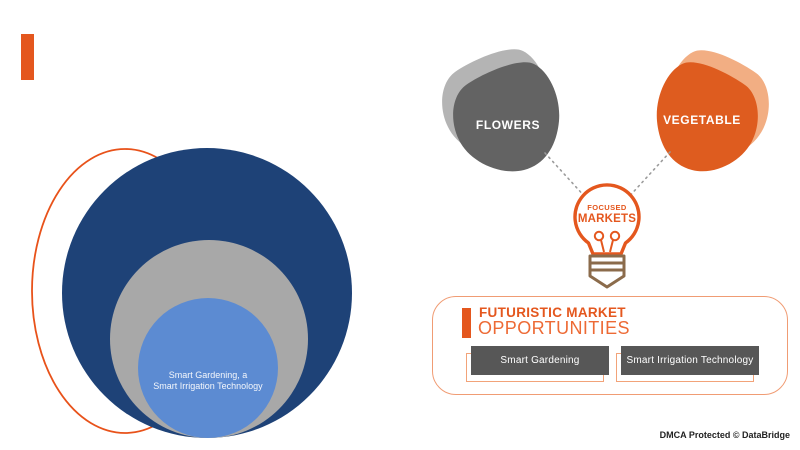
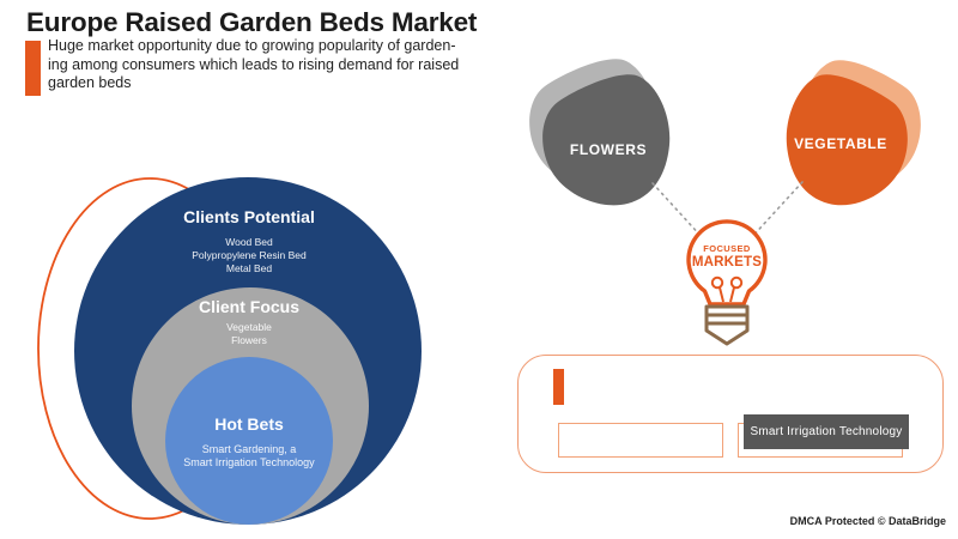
+ Europe Raised Garden Beds Market
+ Huge market opportunity due to growing popularity of garden-
+ ing among consumers which leads to rising demand for raised
+ garden beds
  FLOWERS
  VEGETABLE
  FOCUSED
  MARKETS
+ Clients Potential
+ Wood Bed
+ Polypropylene Resin Bed
+ Metal Bed
+ Client Focus
+ Vegetable
+ Flowers
+ Hot Bets
  Smart Gardening, a
  Smart Irrigation Technology
- FUTURISTIC MARKET
- OPPORTUNITIES
- Smart Gardening
  Smart Irrigation Technology
  DMCA Protected © DataBridge
